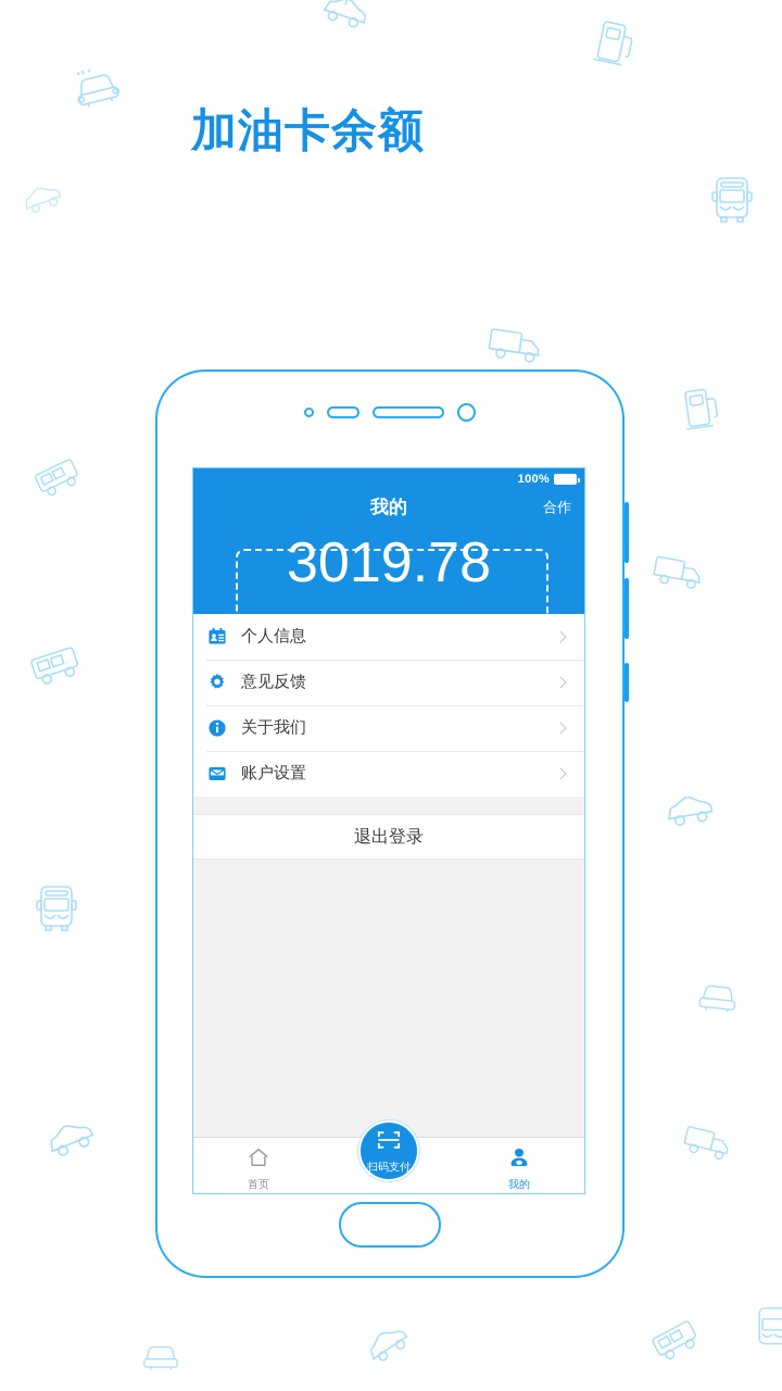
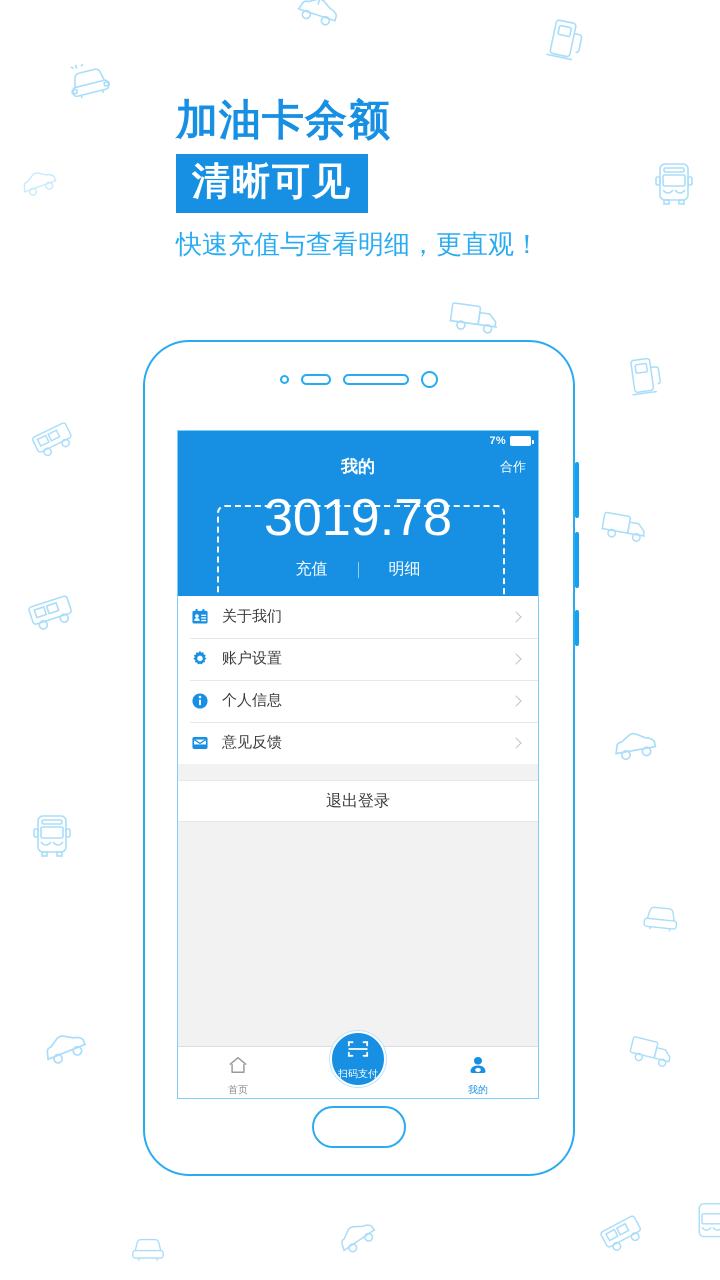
  加油卡余额
+ 清晰可见
+ 快速充值与查看明细，更直观！
- 100%
+ 7%
  我的
  合作
  3019.78
+ 充值
+ 明细
- 个人信息
+ 关于我们
- 意见反馈
+ 账户设置
- 关于我们
+ 个人信息
- 账户设置
+ 意见反馈
  退出登录
  首页
  我的
  扫码支付
